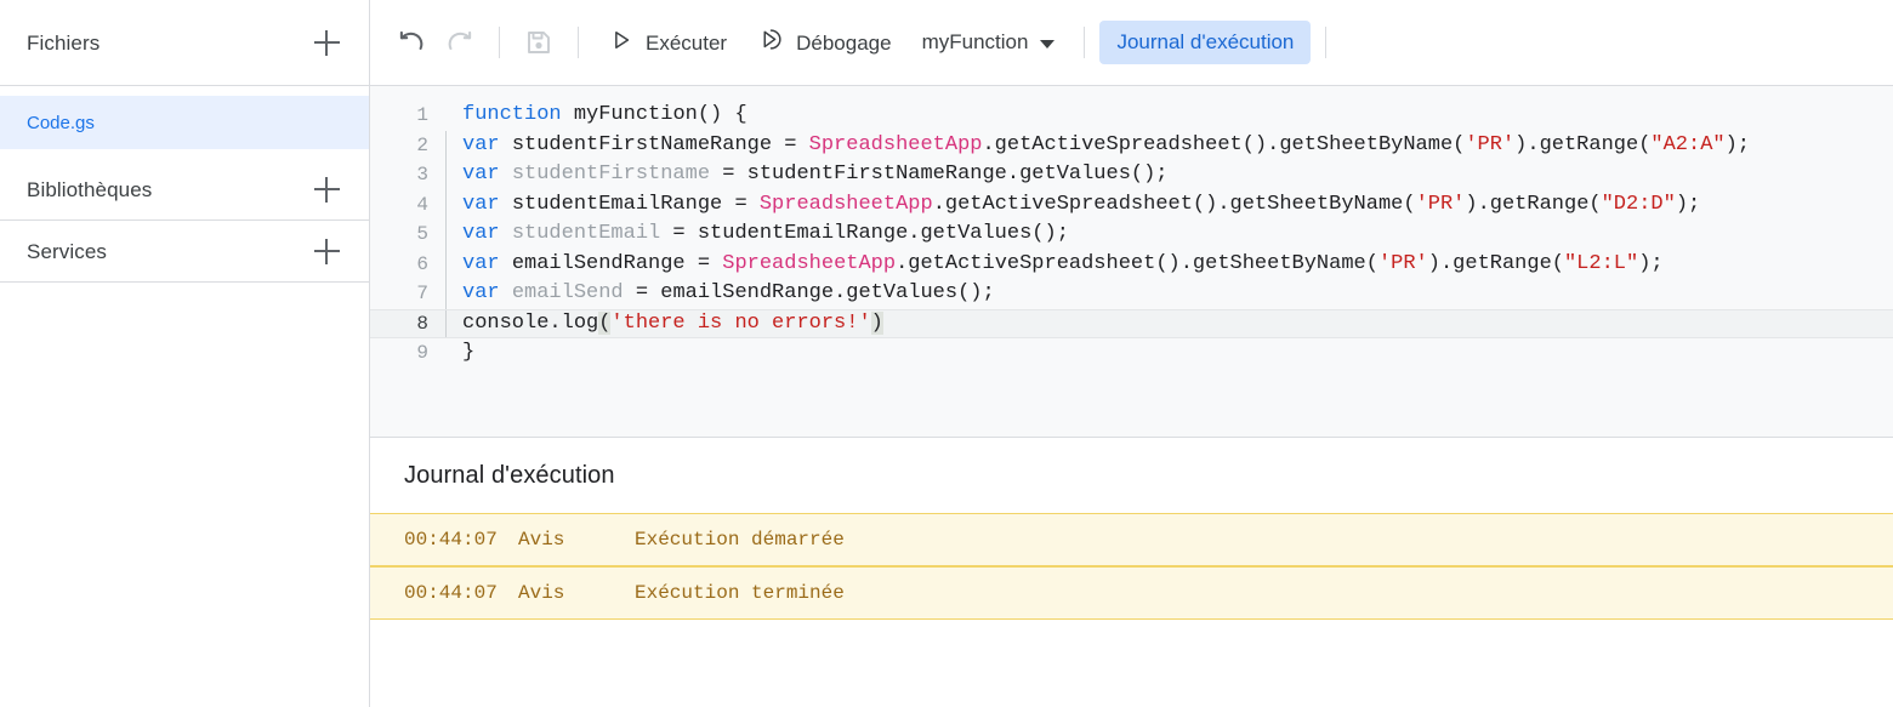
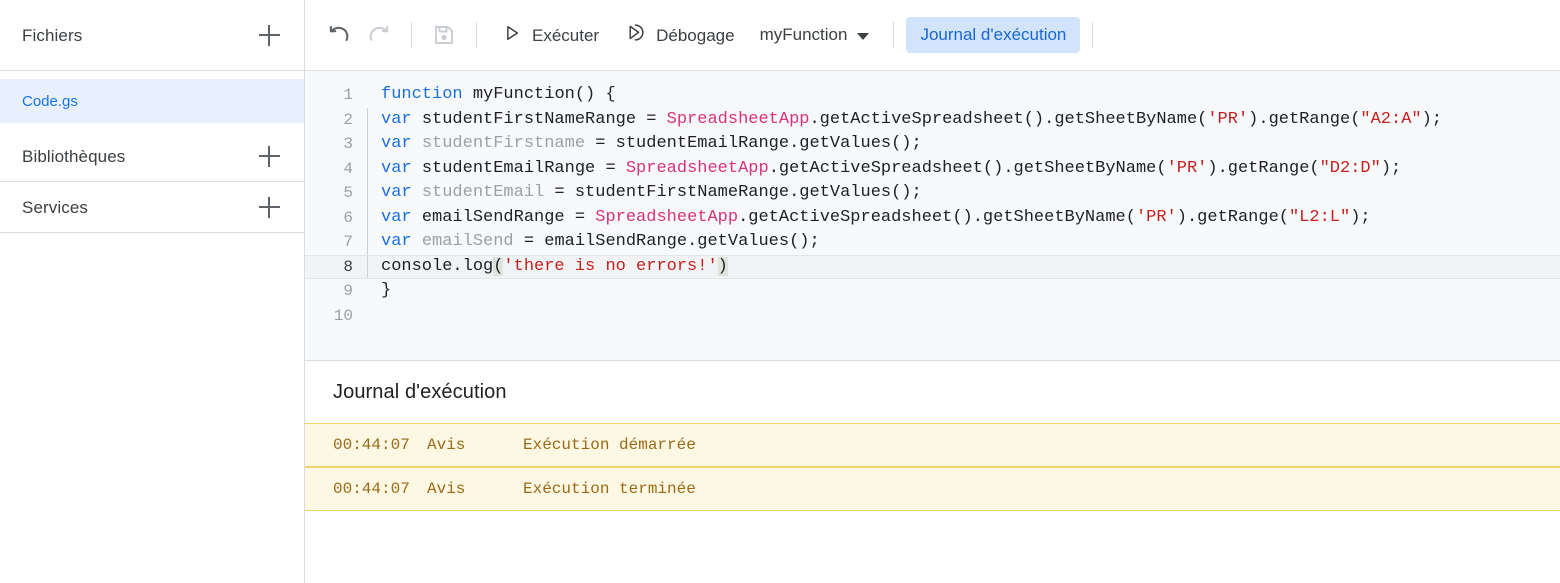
  Fichiers
  Code.gs
  Bibliothèques
  Services
  Exécuter
  Débogage
  myFunction
  Journal d'exécution
  1
  function myFunction() {
  2
  var studentFirstNameRange = SpreadsheetApp.getActiveSpreadsheet().getSheetByName('PR').getRange("A2:A");
  3
- var studentFirstname = studentFirstNameRange.getValues();
+ var studentFirstname = studentEmailRange.getValues();
  4
  var studentEmailRange = SpreadsheetApp.getActiveSpreadsheet().getSheetByName('PR').getRange("D2:D");
  5
- var studentEmail = studentEmailRange.getValues();
+ var studentEmail = studentFirstNameRange.getValues();
  6
  var emailSendRange = SpreadsheetApp.getActiveSpreadsheet().getSheetByName('PR').getRange("L2:L");
  7
  var emailSend = emailSendRange.getValues();
  8
  console.log('there is no errors!')
  9
  }
+ 10
  Journal d'exécution
  00:44:07
  Avis
  Exécution démarrée
  00:44:07
  Avis
  Exécution terminée
